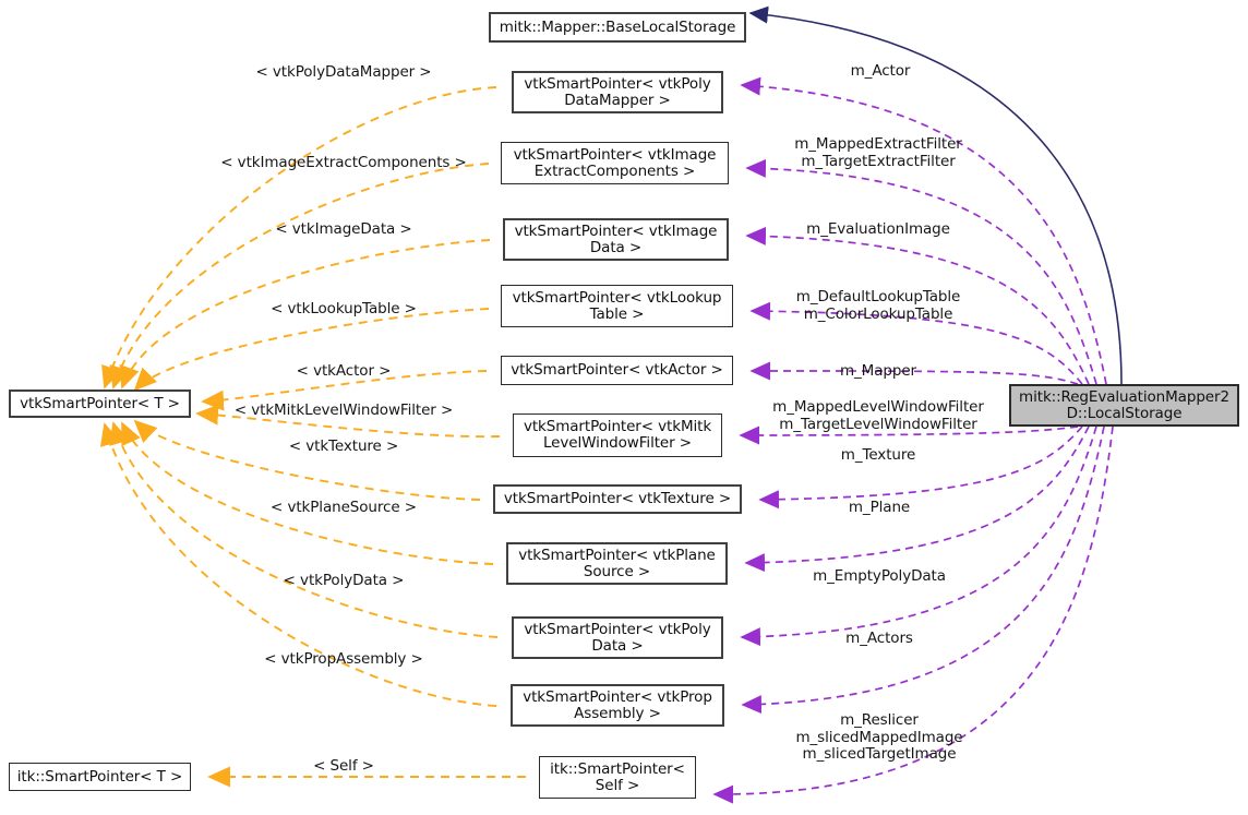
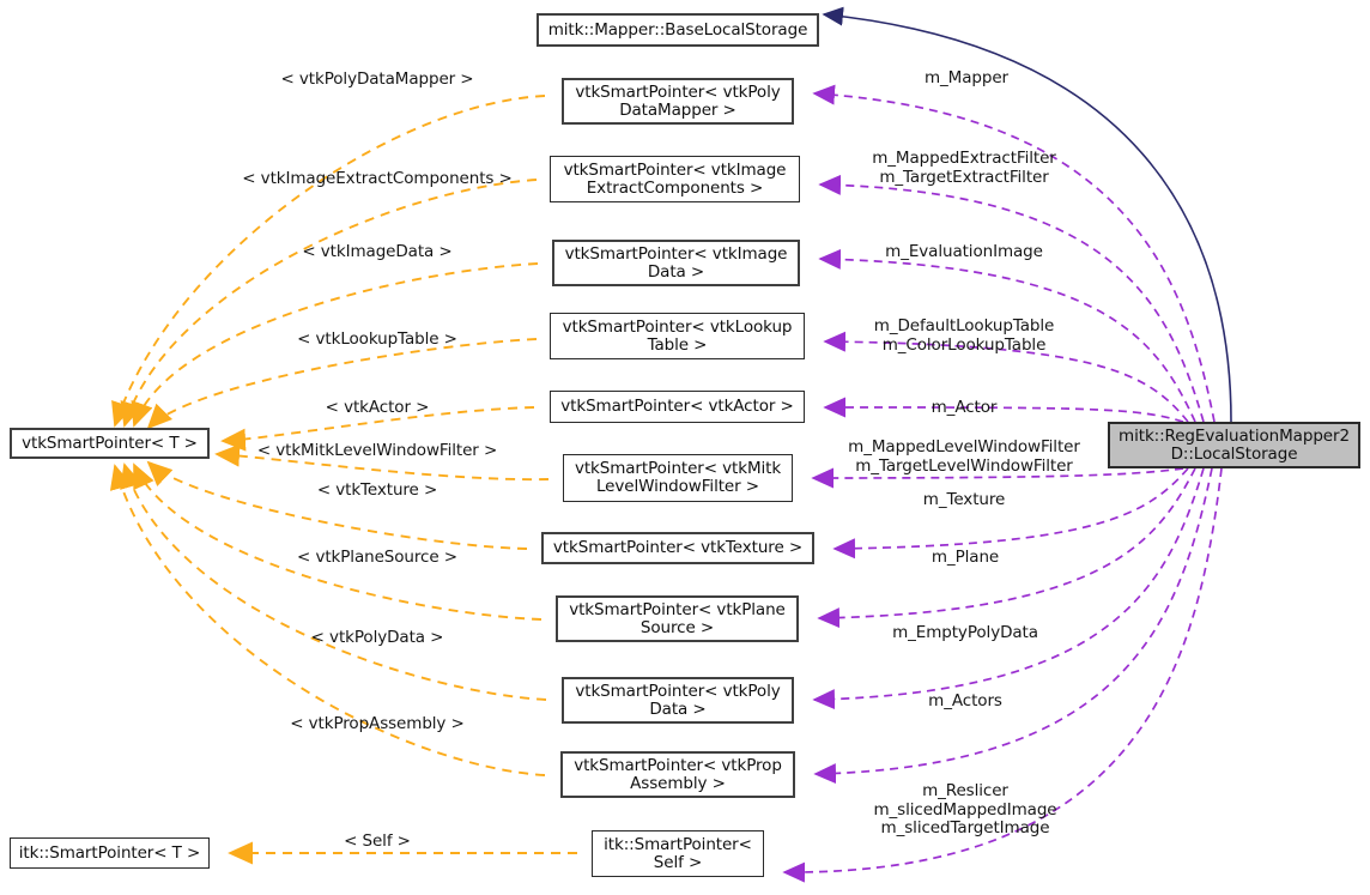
  mitk::Mapper::BaseLocalStorage
  vtkSmartPointer< vtkPoly
  DataMapper >
  vtkSmartPointer< vtkImage
  ExtractComponents >
  vtkSmartPointer< vtkImage
  Data >
  vtkSmartPointer< vtkLookup
  Table >
  vtkSmartPointer< vtkActor >
  vtkSmartPointer< vtkMitk
  LevelWindowFilter >
  vtkSmartPointer< vtkTexture >
  vtkSmartPointer< vtkPlane
  Source >
  vtkSmartPointer< vtkPoly
  Data >
  vtkSmartPointer< vtkProp
  Assembly >
  itk::SmartPointer<
  Self >
  vtkSmartPointer< T >
  itk::SmartPointer< T >
  mitk::RegEvaluationMapper2
  D::LocalStorage
- m_Actor
+ m_Mapper
  m_MappedExtractFilter
  m_TargetExtractFilter
  m_EvaluationImage
  m_DefaultLookupTable
  m_ColorLookupTable
- m_Mapper
+ m_Actor
  m_MappedLevelWindowFilter
  m_TargetLevelWindowFilter
  m_Texture
  m_Plane
  m_EmptyPolyData
  m_Actors
  m_Reslicer
  m_slicedMappedImage
  m_slicedTargetImage
  < vtkPolyDataMapper >
  < vtkImageExtractComponents >
  < vtkImageData >
  < vtkLookupTable >
  < vtkActor >
  < vtkMitkLevelWindowFilter >
  < vtkTexture >
  < vtkPlaneSource >
  < vtkPolyData >
  < vtkPropAssembly >
  < Self >
